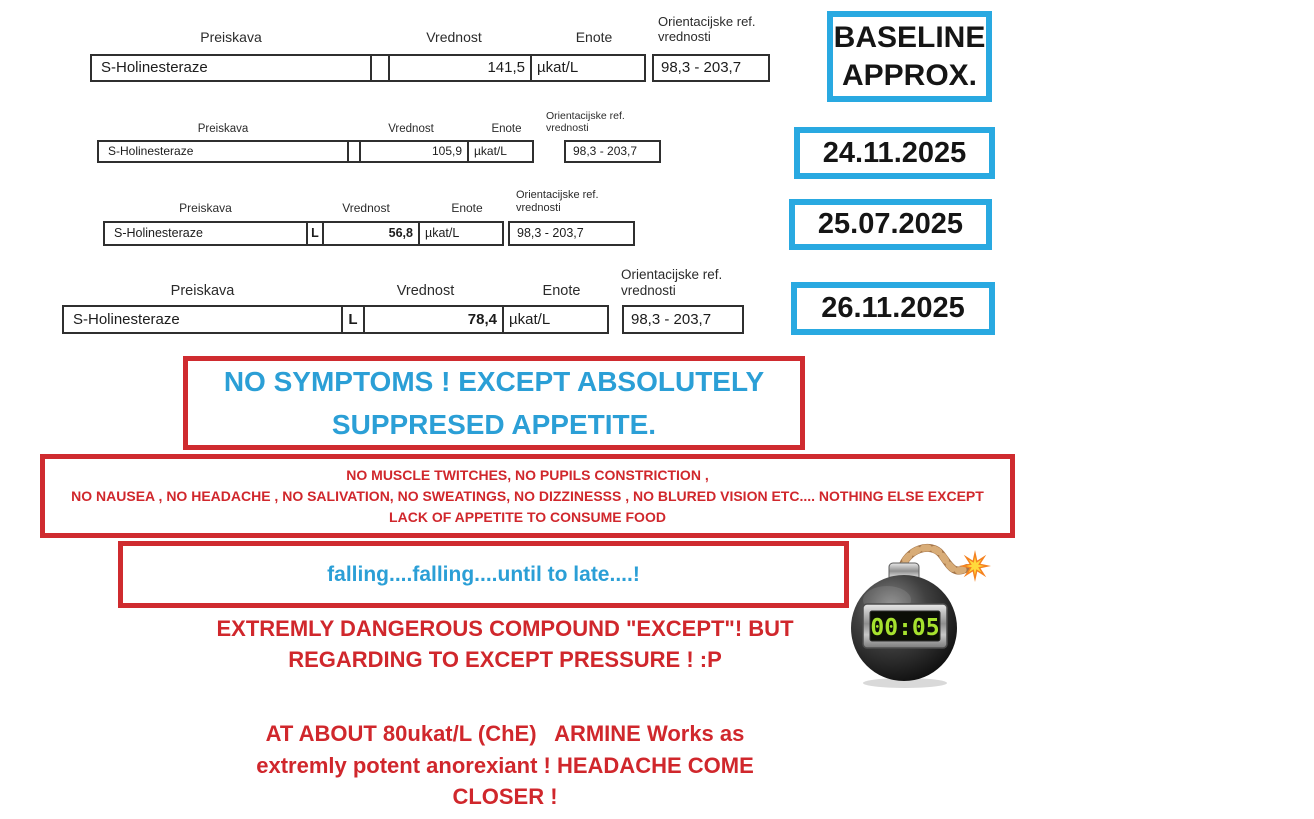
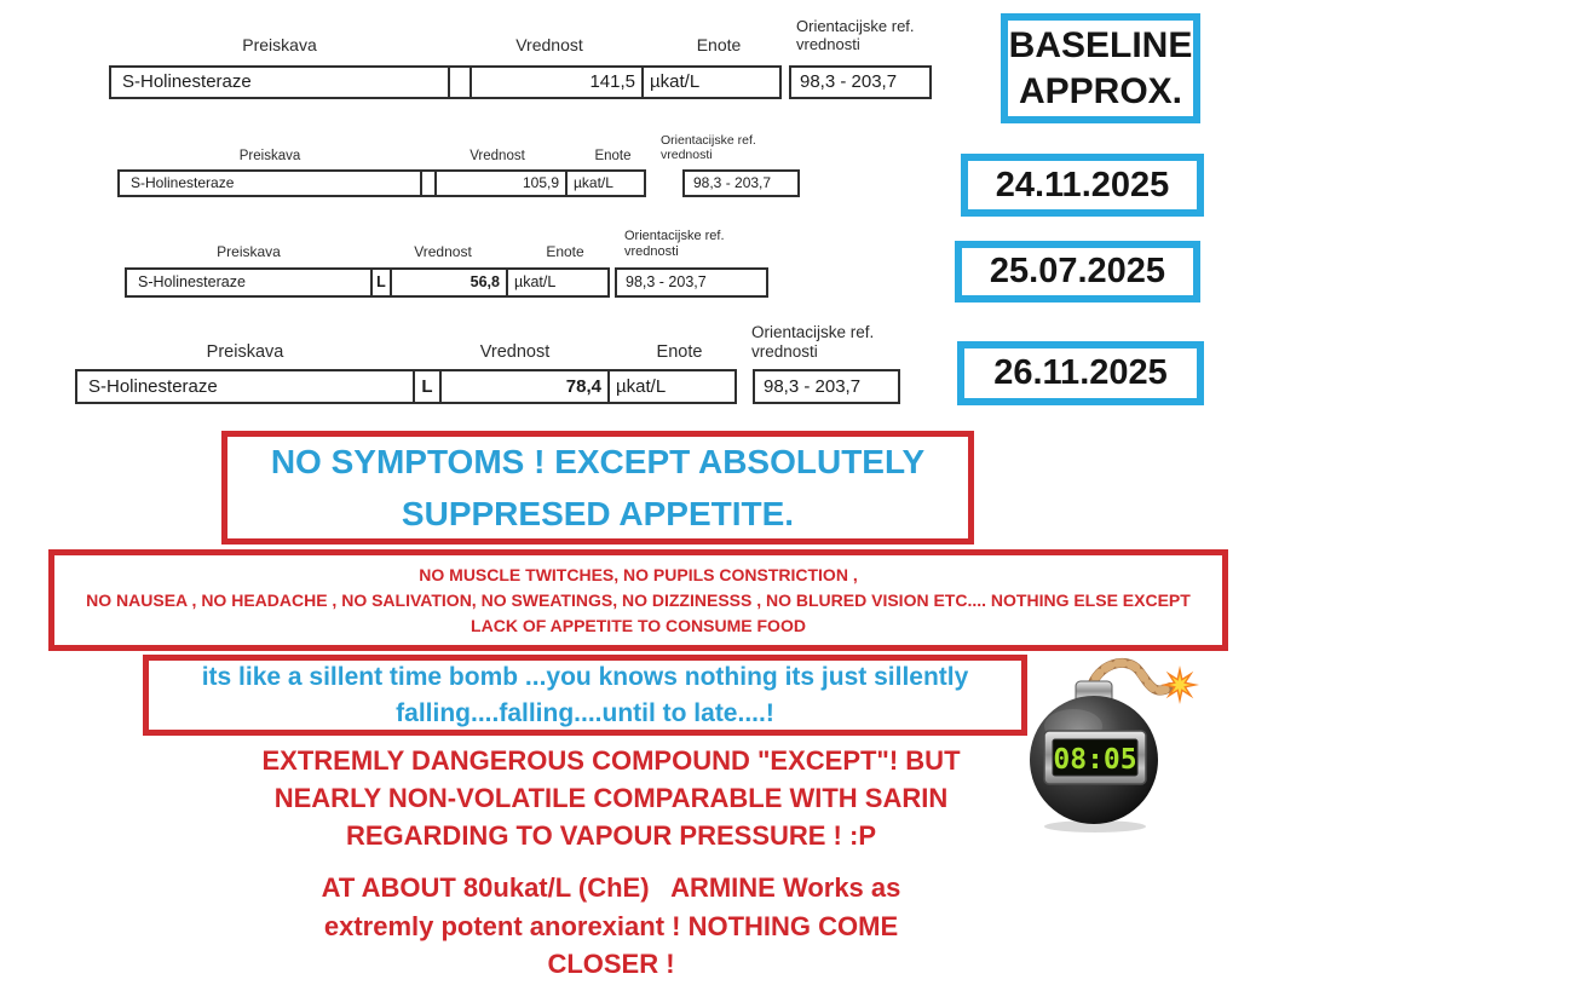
  Preiskava
  Vrednost
  Enote
  Orientacijske ref.
  vrednosti
  S-Holinesteraze
  141,5
  µkat/L
  98,3 - 203,7
  Preiskava
  Vrednost
  Enote
  Orientacijske ref.
  vrednosti
  S-Holinesteraze
  105,9
  µkat/L
  98,3 - 203,7
  Preiskava
  Vrednost
  Enote
  Orientacijske ref.
  vrednosti
  S-Holinesteraze
  L
  56,8
  µkat/L
  98,3 - 203,7
  Preiskava
  Vrednost
  Enote
  Orientacijske ref.
  vrednosti
  S-Holinesteraze
  L
  78,4
  µkat/L
  98,3 - 203,7
  BASELINE
  APPROX.
  24.11.2025
  25.07.2025
  26.11.2025
  NO SYMPTOMS ! EXCEPT ABSOLUTELY
  SUPPRESED APPETITE.
  NO MUSCLE TWITCHES, NO PUPILS CONSTRICTION ,
  NO NAUSEA , NO HEADACHE , NO SALIVATION, NO SWEATINGS, NO DIZZINESSS , NO BLURED VISION ETC.... NOTHING ELSE EXCEPT
  LACK OF APPETITE TO CONSUME FOOD
+ its like a sillent time bomb ...you knows nothing its just sillently
  falling....falling....until to late....!
  EXTREMLY DANGEROUS COMPOUND "EXCEPT"! BUT
+ NEARLY NON-VOLATILE COMPARABLE WITH SARIN
- REGARDING TO EXCEPT PRESSURE ! :P
+ REGARDING TO VAPOUR PRESSURE ! :P
  AT ABOUT 80ukat/L (ChE) ARMINE Works as
- extremly potent anorexiant ! HEADACHE COME
+ extremly potent anorexiant ! NOTHING COME
  CLOSER !
- 00:05
+ 08:05
